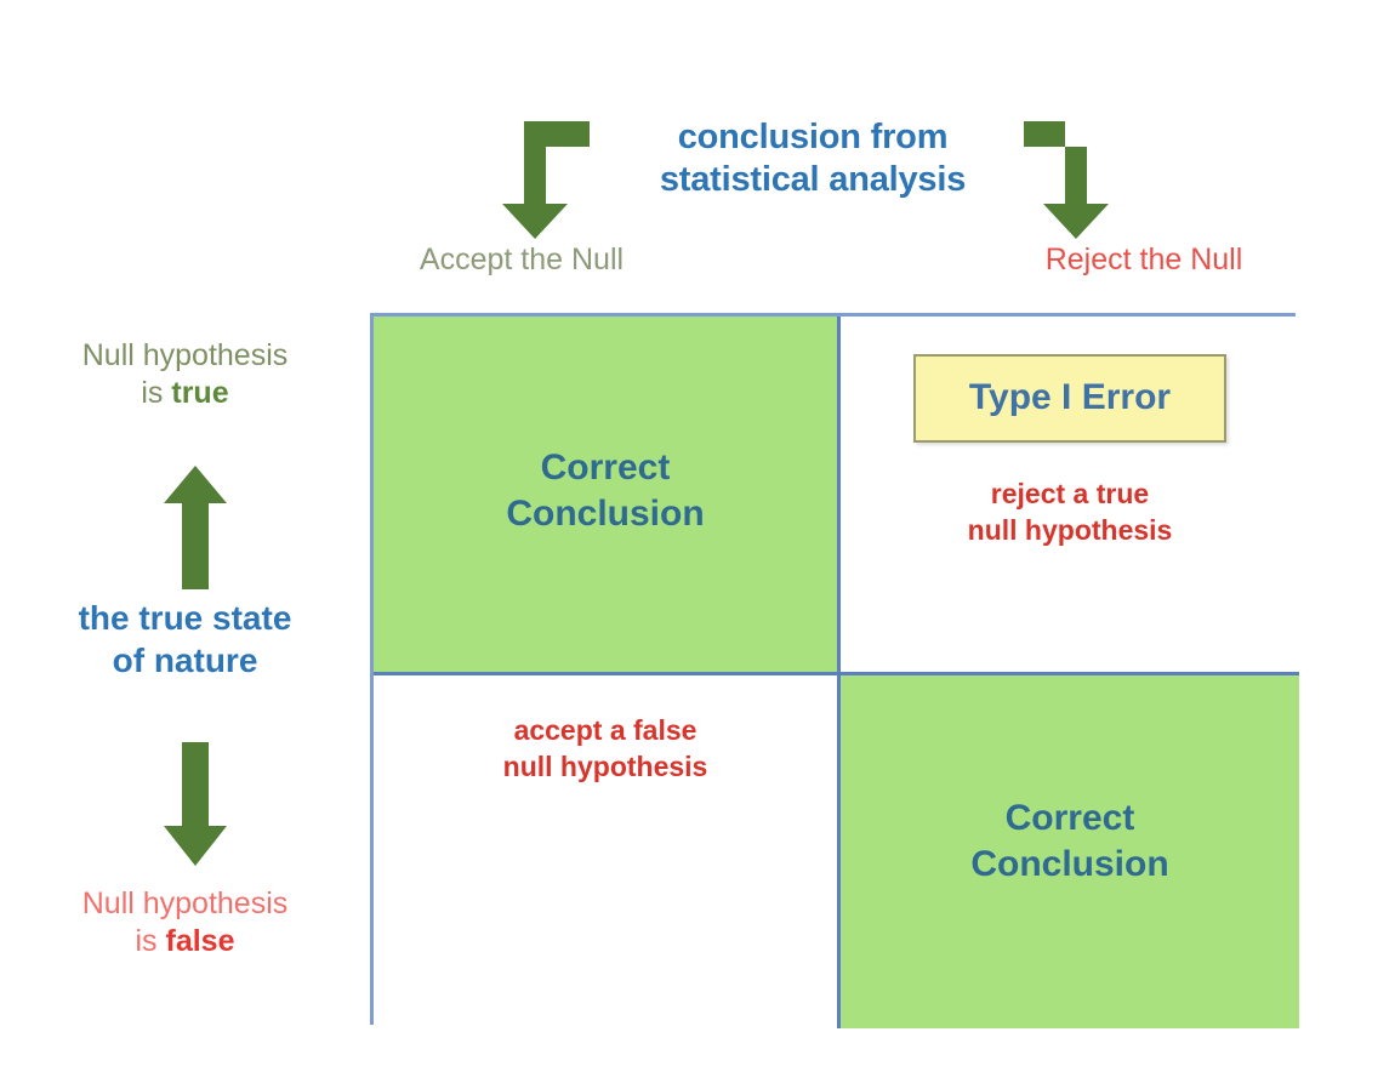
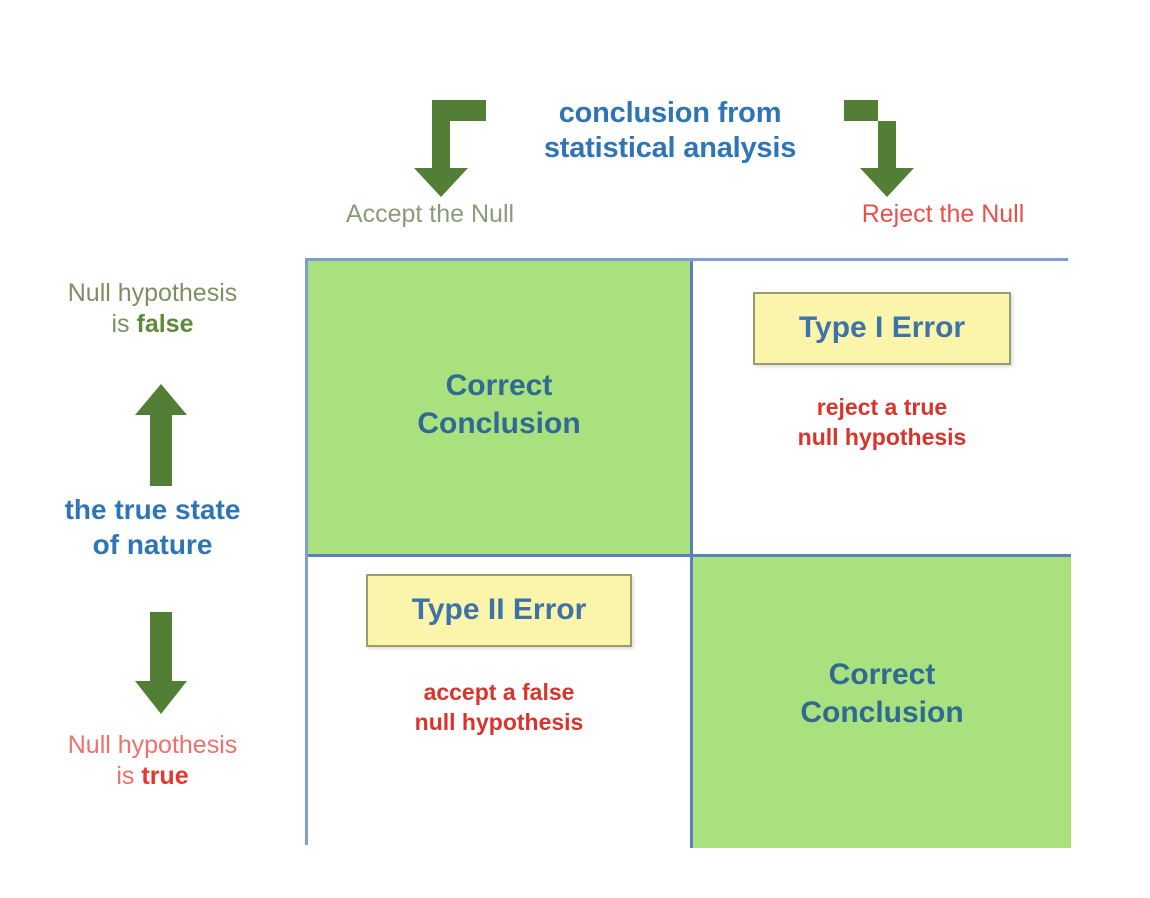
  conclusion from
  statistical analysis
  Accept the Null
  Reject the Null
  Null hypothesis
- is true
+ is false
  the true state
  of nature
  Null hypothesis
- is false
+ is true
  Correct
  Conclusion
  Type I Error
  reject a true
  null hypothesis
+ Type II Error
  accept a false
  null hypothesis
  Correct
  Conclusion
